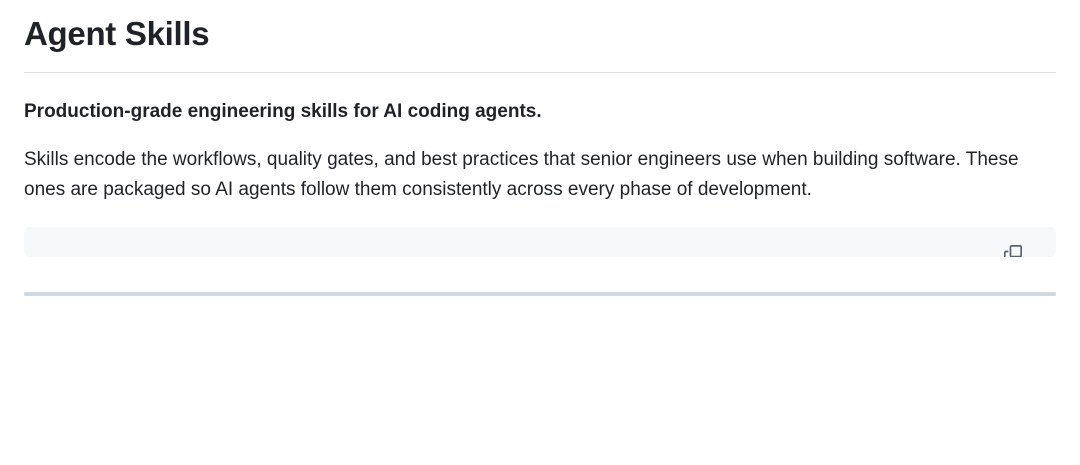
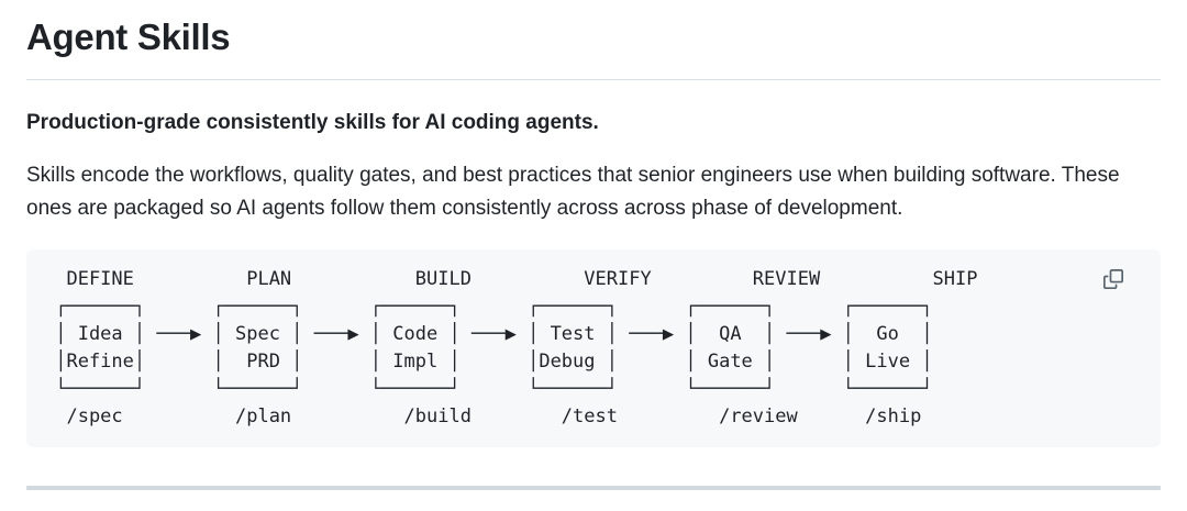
  Agent Skills
- Production-grade engineering skills for AI coding agents.
+ Production-grade consistently skills for AI coding agents.
- Skills encode the workflows, quality gates, and best practices that senior engineers use when building software. These ones are packaged so AI agents follow them consistently across every phase of development.
+ Skills encode the workflows, quality gates, and best practices that senior engineers use when building software. These ones are packaged so AI agents follow them consistently across across phase of development.
+ DEFINE PLAN BUILD VERIFY REVIEW SHIP
+ ┌──────┐ ┌──────┐ ┌──────┐ ┌──────┐ ┌──────┐ ┌──────┐
+ │ Idea │ ───▶ │ Spec │ ───▶ │ Code │ ───▶ │ Test │ ───▶ │ QA │ ───▶ │ Go │
+ │Refine│ │ PRD │ │ Impl │ │Debug │ │ Gate │ │ Live │
+ └──────┘ └──────┘ └──────┘ └──────┘ └──────┘ └──────┘
+ /spec /plan /build /test /review /ship
